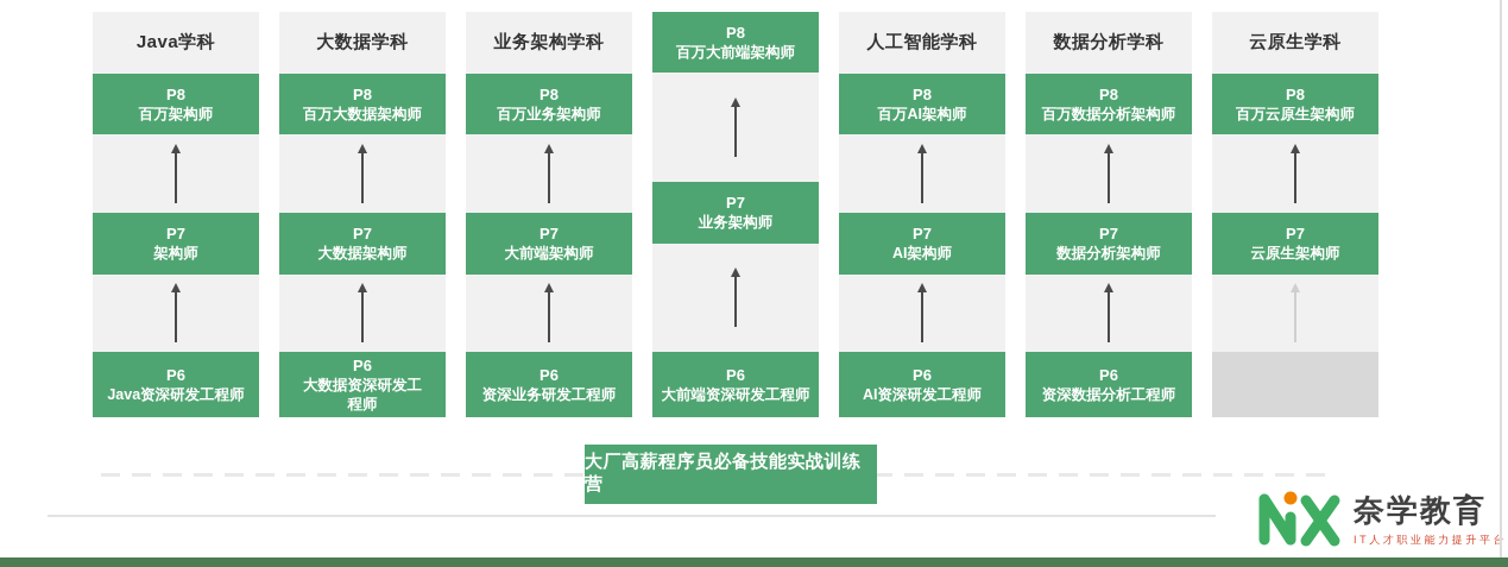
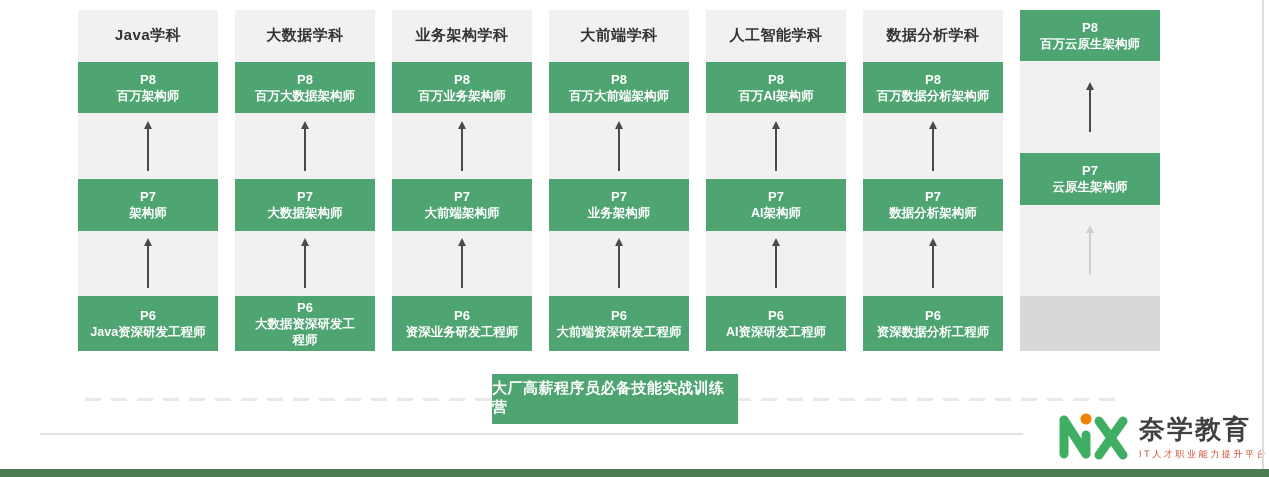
  Java学科
  P8
  百万架构师
  P7
  架构师
  P6
  Java资深研发工程师
  大数据学科
  P8
  百万大数据架构师
  P7
  大数据架构师
  P6
  大数据资深研发工
  程师
  业务架构学科
  P8
  百万业务架构师
  P7
  大前端架构师
  P6
  资深业务研发工程师
+ 大前端学科
  P8
  百万大前端架构师
  P7
  业务架构师
  P6
  大前端资深研发工程师
  人工智能学科
  P8
  百万AI架构师
  P7
  AI架构师
  P6
  AI资深研发工程师
  数据分析学科
  P8
  百万数据分析架构师
  P7
  数据分析架构师
  P6
  资深数据分析工程师
- 云原生学科
  P8
  百万云原生架构师
  P7
  云原生架构师
  大厂高薪程序员必备技能实战训练营
  奈学教育
  IT人才职业能力提升平
